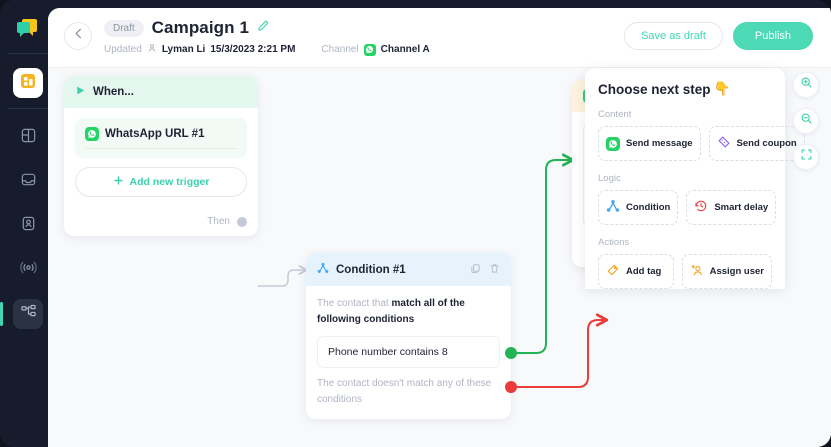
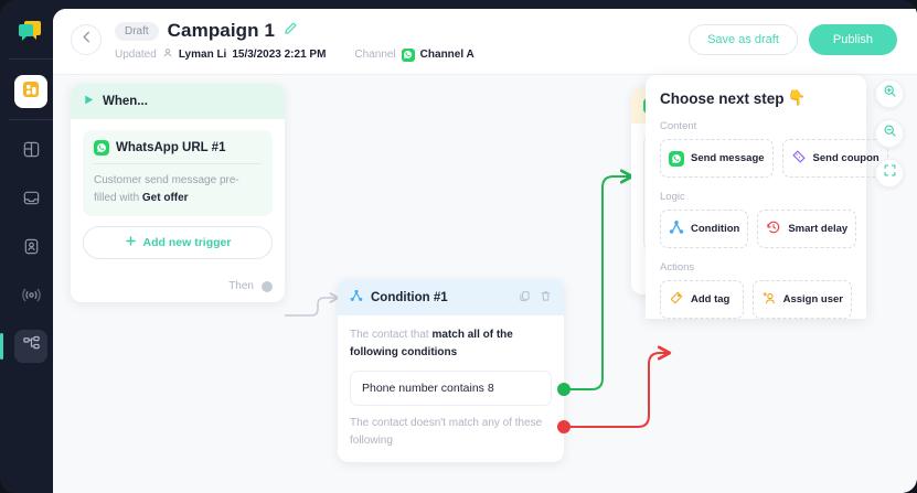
  Draft
  Campaign 1
  Updated
  Lyman Li
  15/3/2023 2:21 PM
  Channel
  Channel A
  Save as draft
  Publish
  When...
  WhatsApp URL #1
+ Customer send message pre-filled with Get offer
  Add new trigger
  Then
  Condition #1
  The contact that match all of the following conditions
  Phone number contains 8
- The contact doesn't match any of these conditions
+ The contact doesn't match any of these following
  Choose next step
  👇
  Content
  Send message
  Send coupon
  Logic
  Condition
  Smart delay
  Actions
  Add tag
  Assign user
